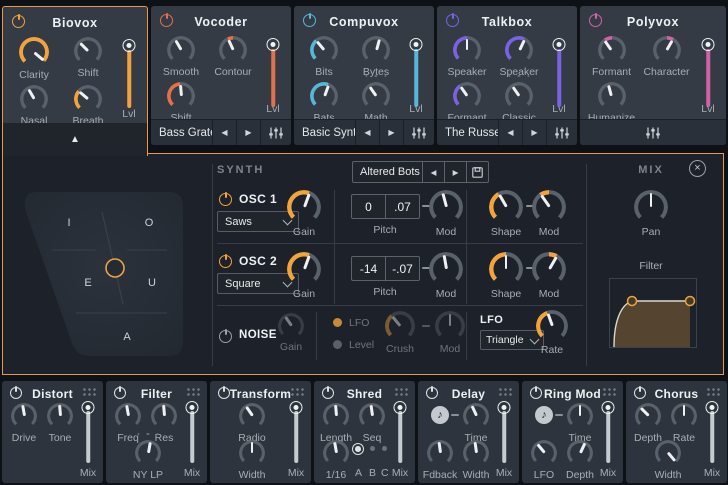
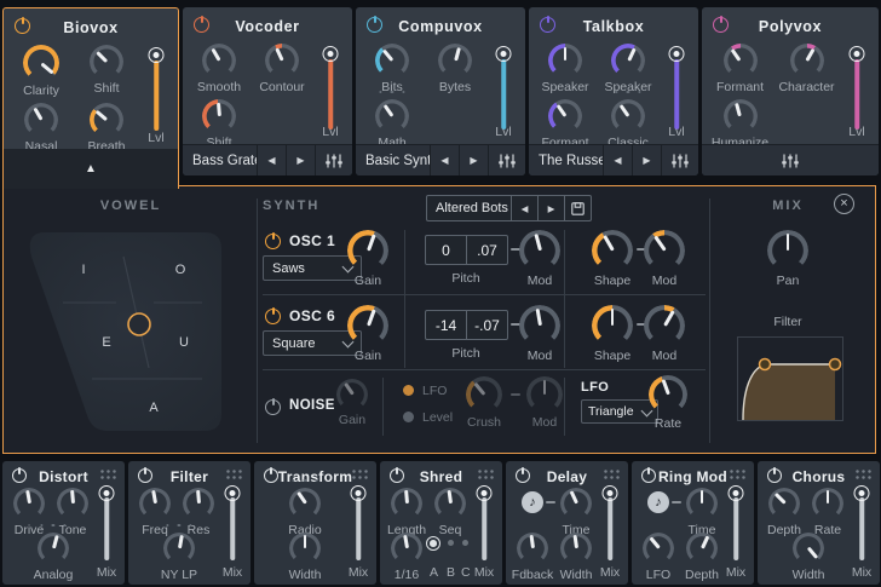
  Biovox
  Clarity
  Shift
  Nasal
  Breath
  Lvl
  ▲
  Vocoder
  Smooth
  Contour
  Shift
  Lvl
  Bass Grat
  ◀
  ▶
  Compuvox
  Bits
  Bytes
- Bats
  Math
  Lvl
  Basic Synt
  ◀
  ▶
  Talkbox
  Speaker
  Speaker
  Formant
  Classic
  Lvl
  The Russe
  ◀
  ▶
  Polyvox
  Formant
  Character
  Humanize
  Lvl
+ VOWEL
  I
  O
  E
  U
  A
  SYNTH
  Altered Bots
  ◀
  ▶
  MIX
  ×
  OSC 1
  Saws
  Gain
  0
  .07
  Pitch
  Mod
  Shape
  Mod
- OSC 2
+ OSC 6
  Square
  Gain
  -14
  -.07
  Pitch
  Mod
  Shape
  Mod
  NOISE
  Gain
  LFO
  Level
  Crush
  Mod
  LFO
  Triangle
  Rate
  Pan
  Filter
  Distort
  Drive
  Tone
+ Analog
  Mix
  Filter
  Freq
  Res
  NY LP
  Mix
  Transform
  Radio
  Width
  Mix
  Shred
  Length
  Seq
  1/16
  A
  B
  C
  Mix
  Delay
  ♪
  Time
  Fdback
  Width
  Mix
  Ring Mod
  ♪
  Time
  LFO
  Depth
  Mix
  Chorus
  Depth
  Rate
  Width
  Mix
